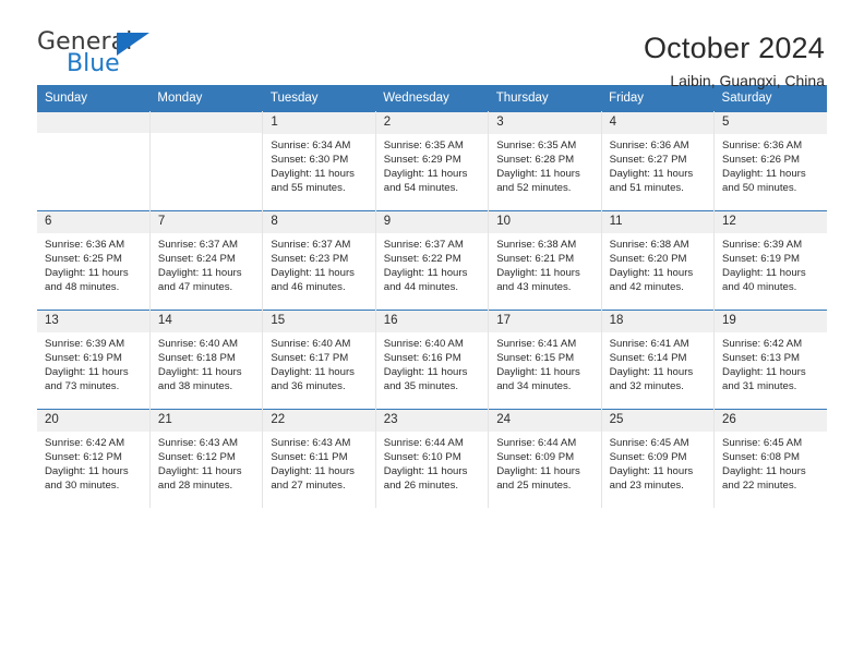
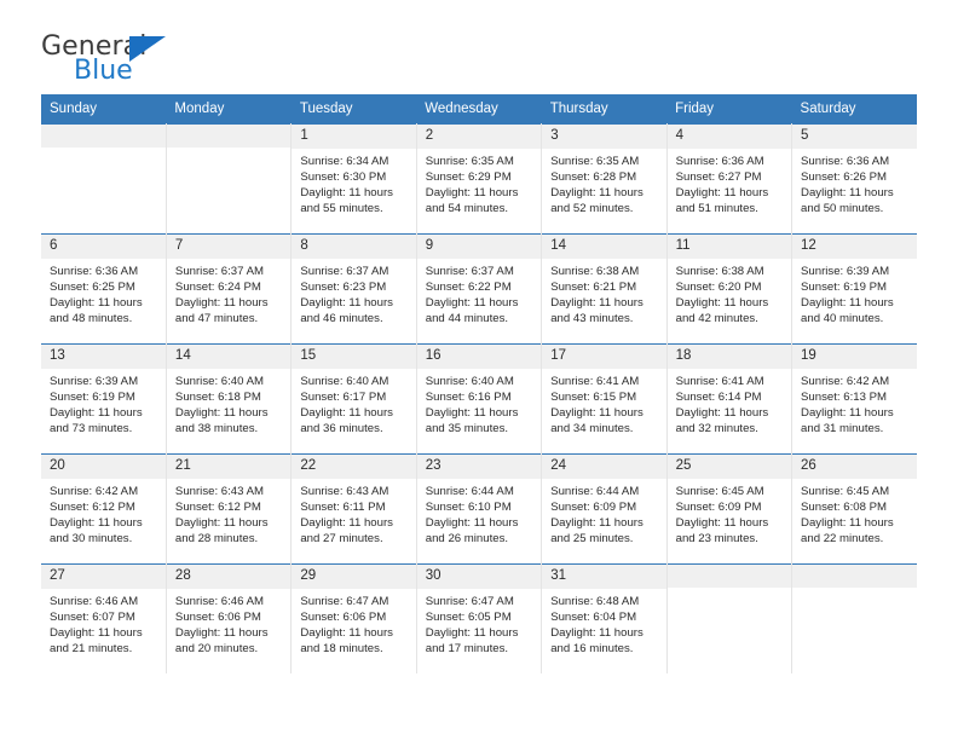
  General
  Blue
- October 2024
- Laibin, Guangxi, China
  Sunday	Monday	Tuesday	Wednesday	Thursday	Friday	Saturday
  		1Sunrise: 6:34 AMSunset: 6:30 PMDaylight: 11 hoursand 55 minutes.	2Sunrise: 6:35 AMSunset: 6:29 PMDaylight: 11 hoursand 54 minutes.	3Sunrise: 6:35 AMSunset: 6:28 PMDaylight: 11 hoursand 52 minutes.	4Sunrise: 6:36 AMSunset: 6:27 PMDaylight: 11 hoursand 51 minutes.	5Sunrise: 6:36 AMSunset: 6:26 PMDaylight: 11 hoursand 50 minutes.
- 6Sunrise: 6:36 AMSunset: 6:25 PMDaylight: 11 hoursand 48 minutes.	7Sunrise: 6:37 AMSunset: 6:24 PMDaylight: 11 hoursand 47 minutes.	8Sunrise: 6:37 AMSunset: 6:23 PMDaylight: 11 hoursand 46 minutes.	9Sunrise: 6:37 AMSunset: 6:22 PMDaylight: 11 hoursand 44 minutes.	10Sunrise: 6:38 AMSunset: 6:21 PMDaylight: 11 hoursand 43 minutes.	11Sunrise: 6:38 AMSunset: 6:20 PMDaylight: 11 hoursand 42 minutes.	12Sunrise: 6:39 AMSunset: 6:19 PMDaylight: 11 hoursand 40 minutes.
+ 6Sunrise: 6:36 AMSunset: 6:25 PMDaylight: 11 hoursand 48 minutes.	7Sunrise: 6:37 AMSunset: 6:24 PMDaylight: 11 hoursand 47 minutes.	8Sunrise: 6:37 AMSunset: 6:23 PMDaylight: 11 hoursand 46 minutes.	9Sunrise: 6:37 AMSunset: 6:22 PMDaylight: 11 hoursand 44 minutes.	14Sunrise: 6:38 AMSunset: 6:21 PMDaylight: 11 hoursand 43 minutes.	11Sunrise: 6:38 AMSunset: 6:20 PMDaylight: 11 hoursand 42 minutes.	12Sunrise: 6:39 AMSunset: 6:19 PMDaylight: 11 hoursand 40 minutes.
  13Sunrise: 6:39 AMSunset: 6:19 PMDaylight: 11 hoursand 73 minutes.	14Sunrise: 6:40 AMSunset: 6:18 PMDaylight: 11 hoursand 38 minutes.	15Sunrise: 6:40 AMSunset: 6:17 PMDaylight: 11 hoursand 36 minutes.	16Sunrise: 6:40 AMSunset: 6:16 PMDaylight: 11 hoursand 35 minutes.	17Sunrise: 6:41 AMSunset: 6:15 PMDaylight: 11 hoursand 34 minutes.	18Sunrise: 6:41 AMSunset: 6:14 PMDaylight: 11 hoursand 32 minutes.	19Sunrise: 6:42 AMSunset: 6:13 PMDaylight: 11 hoursand 31 minutes.
  20Sunrise: 6:42 AMSunset: 6:12 PMDaylight: 11 hoursand 30 minutes.	21Sunrise: 6:43 AMSunset: 6:12 PMDaylight: 11 hoursand 28 minutes.	22Sunrise: 6:43 AMSunset: 6:11 PMDaylight: 11 hoursand 27 minutes.	23Sunrise: 6:44 AMSunset: 6:10 PMDaylight: 11 hoursand 26 minutes.	24Sunrise: 6:44 AMSunset: 6:09 PMDaylight: 11 hoursand 25 minutes.	25Sunrise: 6:45 AMSunset: 6:09 PMDaylight: 11 hoursand 23 minutes.	26Sunrise: 6:45 AMSunset: 6:08 PMDaylight: 11 hoursand 22 minutes.
+ 27Sunrise: 6:46 AMSunset: 6:07 PMDaylight: 11 hoursand 21 minutes.	28Sunrise: 6:46 AMSunset: 6:06 PMDaylight: 11 hoursand 20 minutes.	29Sunrise: 6:47 AMSunset: 6:06 PMDaylight: 11 hoursand 18 minutes.	30Sunrise: 6:47 AMSunset: 6:05 PMDaylight: 11 hoursand 17 minutes.	31Sunrise: 6:48 AMSunset: 6:04 PMDaylight: 11 hoursand 16 minutes.
